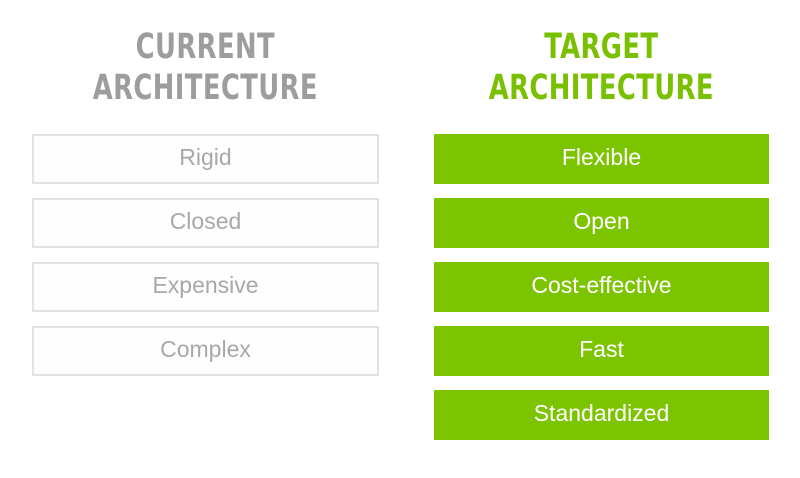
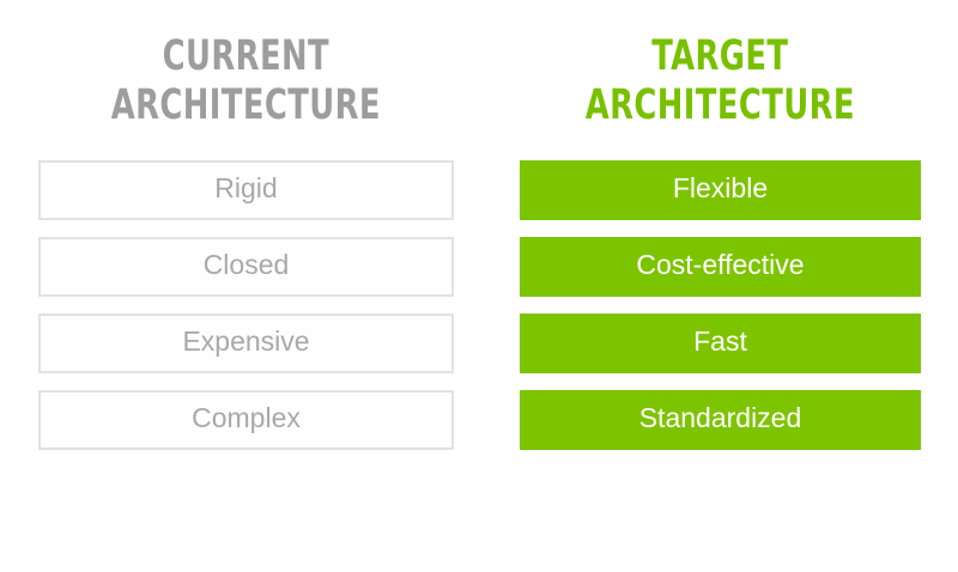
  CURRENT
  ARCHITECTURE
  Rigid
  Closed
  Expensive
  Complex
  TARGET
  ARCHITECTURE
  Flexible
- Open
  Cost-effective
  Fast
  Standardized
